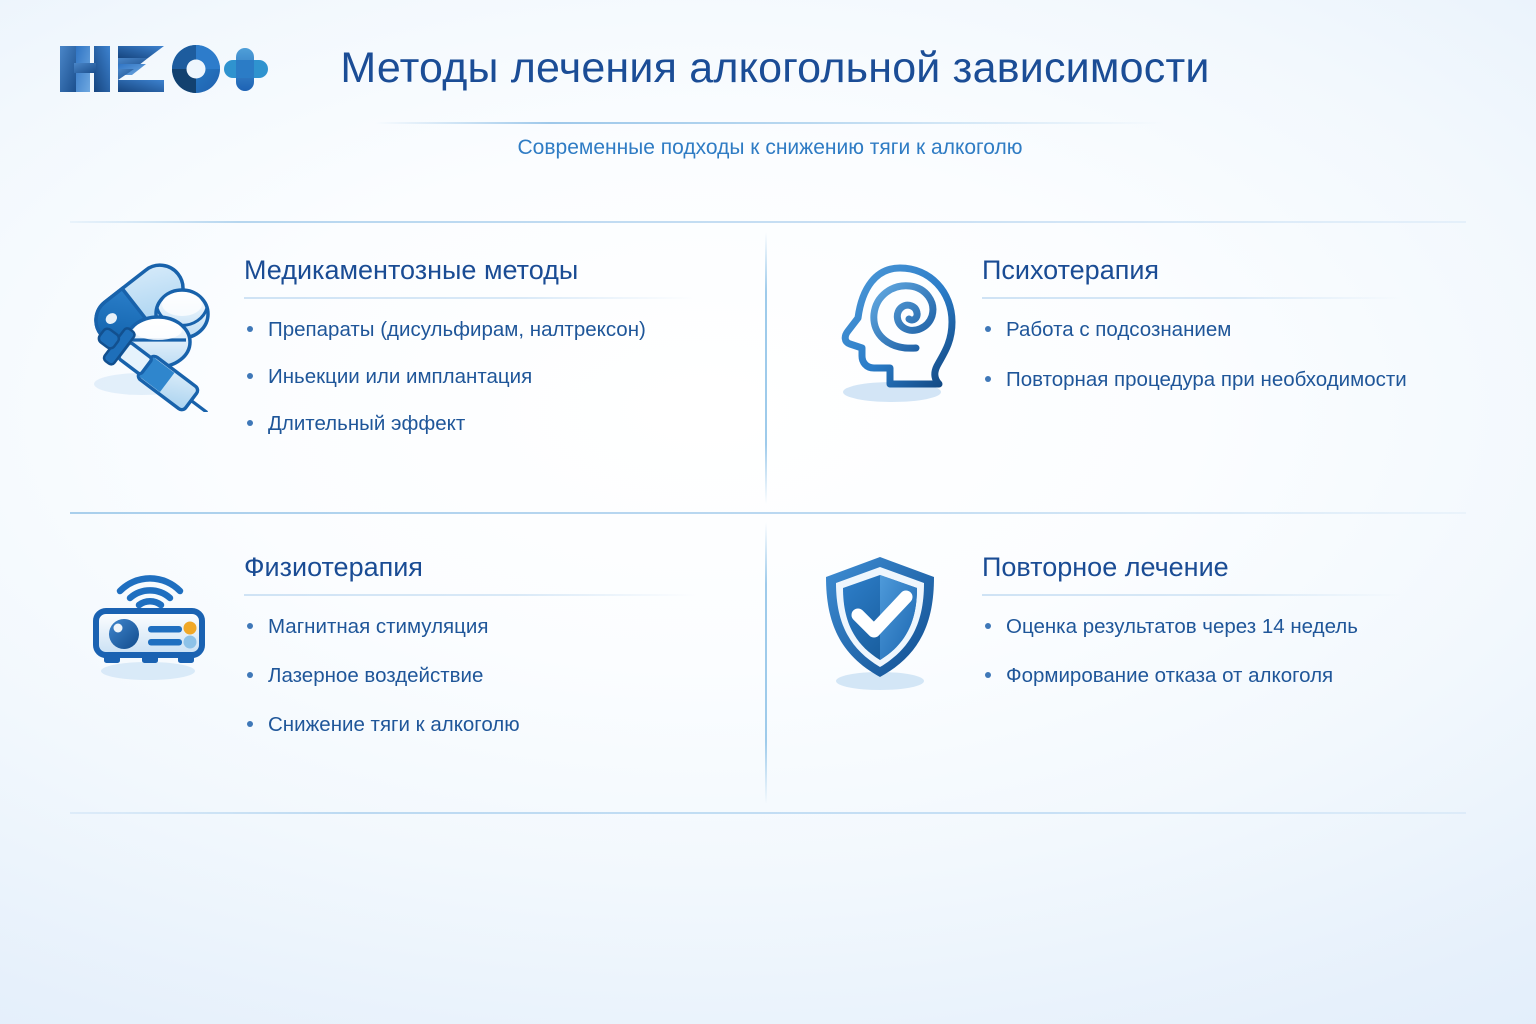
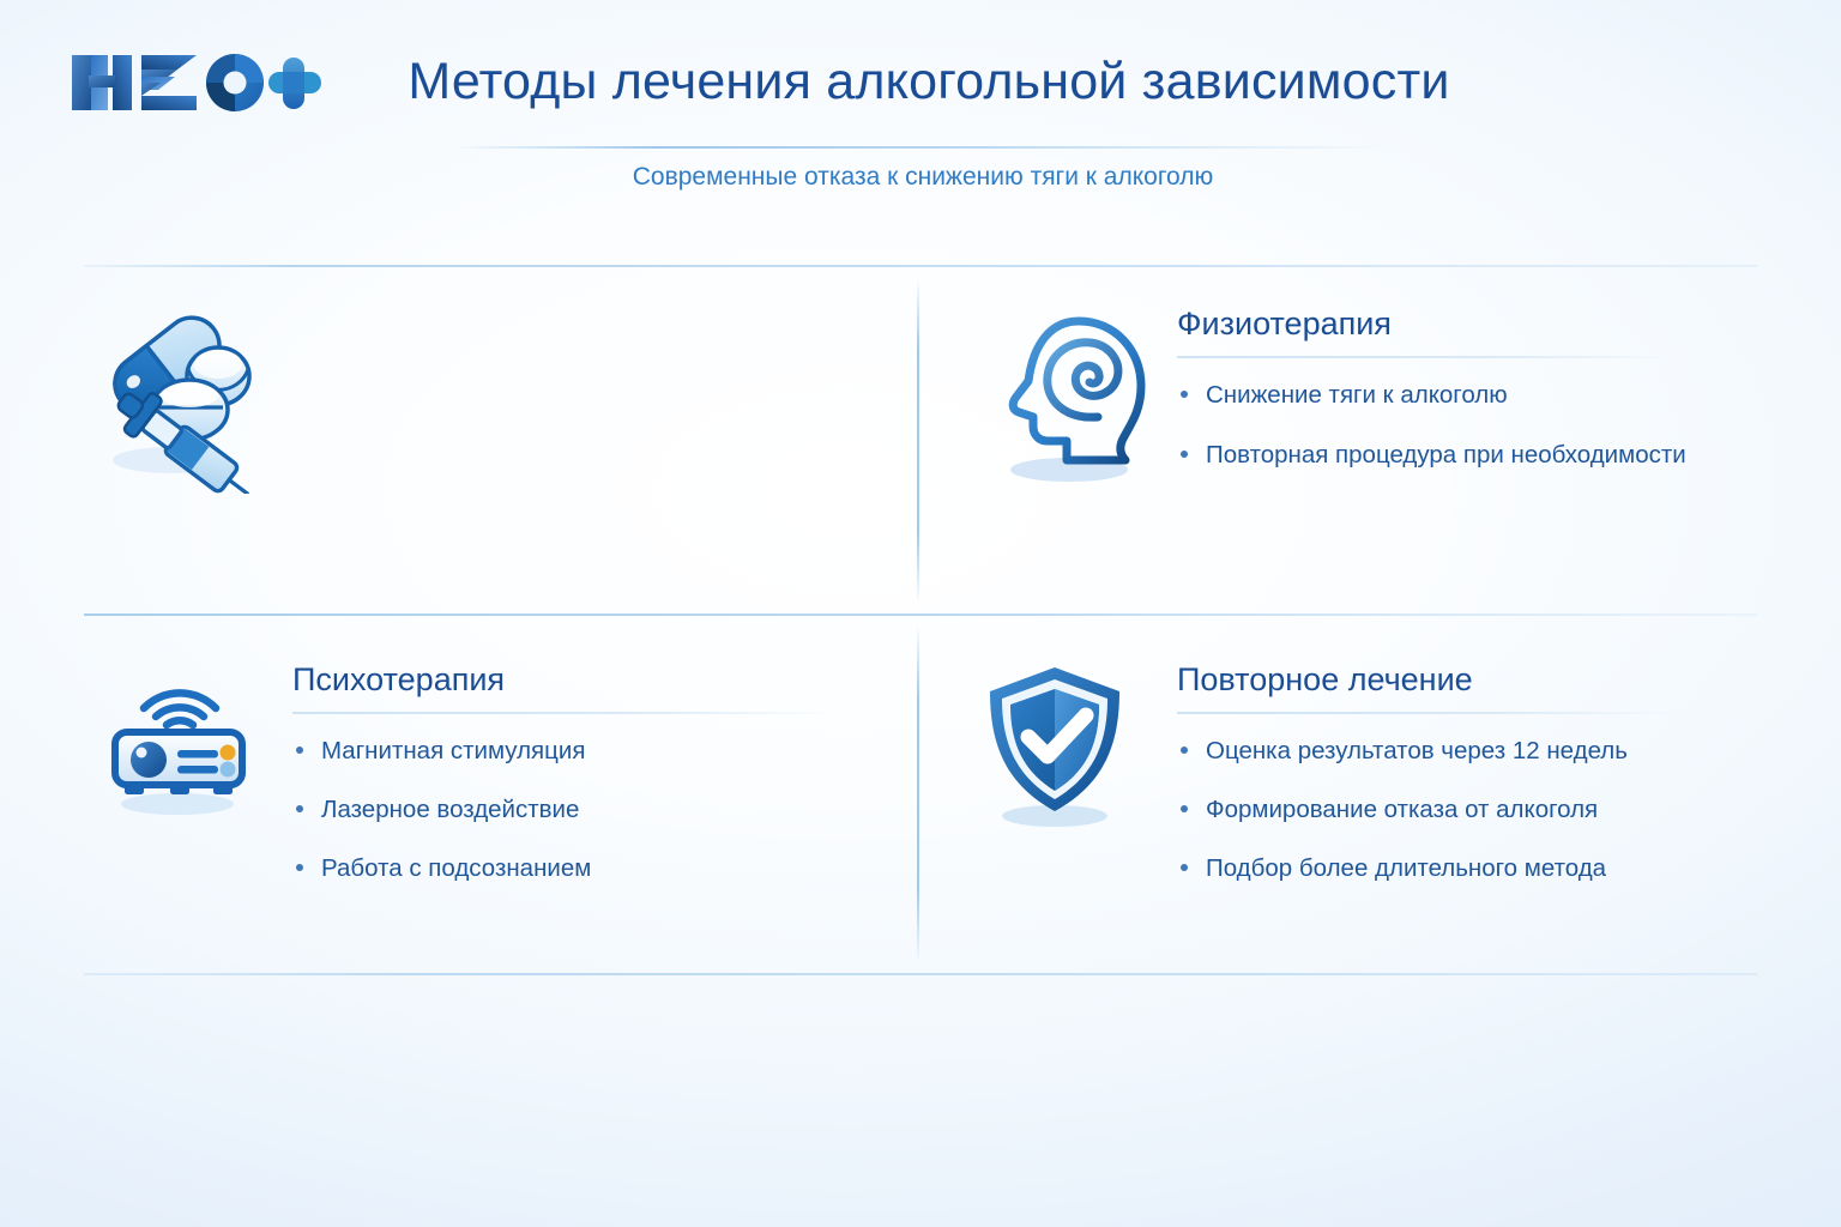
  Методы лечения алкогольной зависимости
- Современные подходы к снижению тяги к алкоголю
+ Современные отказа к снижению тяги к алкоголю
- Медикаментозные методы
- Препараты (дисульфирам, налтрексон)
- Иньекции или имплантация
- Длительный эффект
- Психотерапия
+ Физиотерапия
- Работа с подсознанием
+ Снижение тяги к алкоголю
  Повторная процедура при необходимости
- Физиотерапия
+ Психотерапия
  Магнитная стимуляция
  Лазерное воздействие
- Снижение тяги к алкоголю
+ Работа с подсознанием
  Повторное лечение
- Оценка результатов через 14 недель
+ Оценка результатов через 12 недель
  Формирование отказа от алкоголя
+ Подбор более длительного метода
